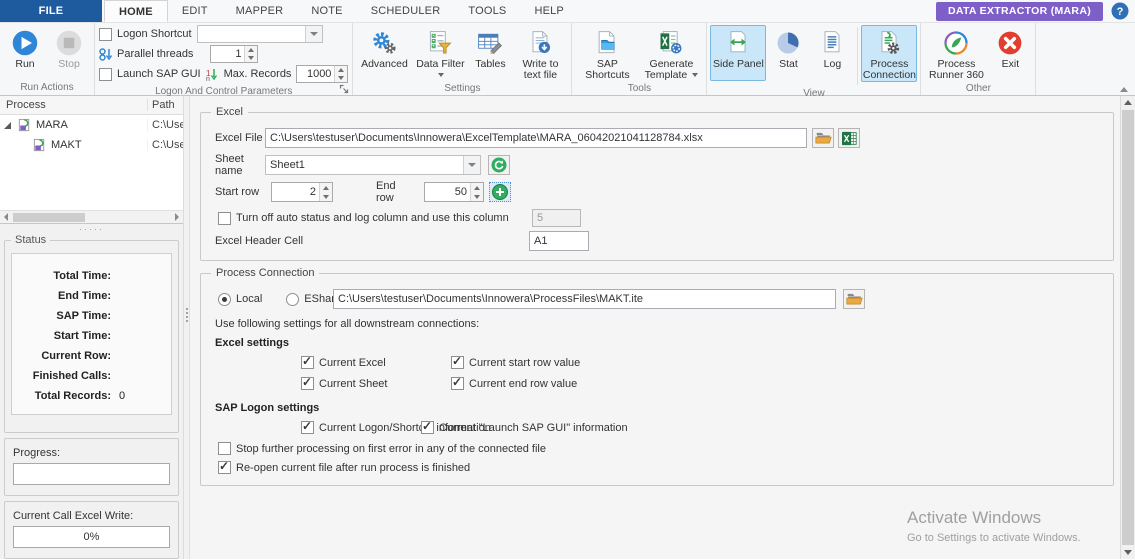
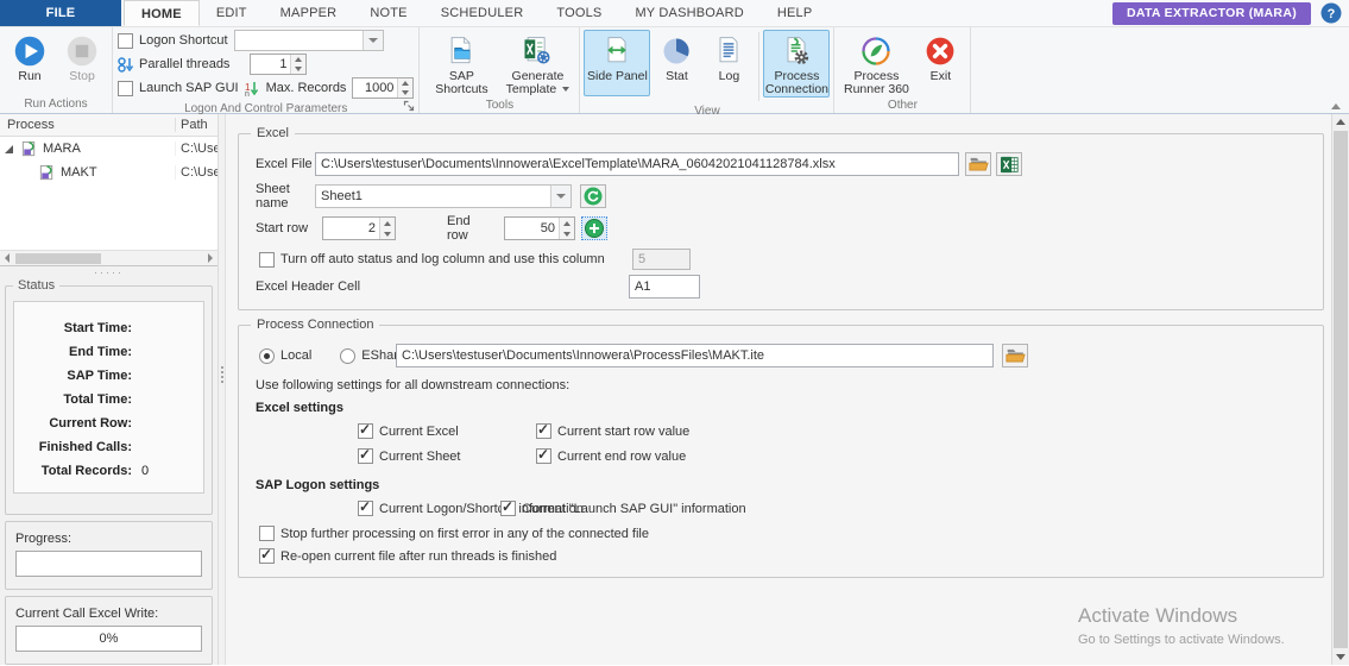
  FILE
  HOME
  EDIT
  MAPPER
  NOTE
  SCHEDULER
  TOOLS
+ MY DASHBOARD
  HELP
  DATA EXTRACTOR (MARA)
  ?
  Run
  Stop
  Run Actions
  Logon Shortcut
  Parallel threads
  1
  Launch SAP GUI
  1
  Max. Records
  1000
  Logon And Control Parameters
- Advanced
- Data Filter
- Tables
- Write to
- text file
- Settings
  SAP Shortcuts
  Generate
  Template
  Tools
  Side Panel
  Stat
  Log
  Process
  Connection
  View
  Process
  Runner 360
  Exit
  Other
  Process
  Path
  MARA
  C:\Use
  MAKT
  C:\Use
  ·····
  Status
- Total Time:
+ Start Time:
  End Time:
  SAP Time:
- Start Time:
+ Total Time:
  Current Row:
  Finished Calls:
  Total Records:
  0
  Progress:
  Current Call Excel Write:
  0%
  Excel
  Excel File
  C:\Users\testuser\Documents\Innowera\ExcelTemplate\MARA_06042021041128784.xlsx
  Sheet name
  Sheet1
  Start row
  2
  End row
  50
  Turn off auto status and log column and use this column
  5
  Excel Header Cell
  A1
  Process Connection
  Local
  C:\Users\testuser\Documents\Innowera\ProcessFiles\MAKT.ite
  Use following settings for all downstream connections:
  Excel settings
  Current Excel
  Current start row value
  Current Sheet
  Current end row value
  SAP Logon settings
  Current Logon/Short information
  Current "Launch SAP GUI" information
  Stop further processing on first error in any of the connected file
- Re-open current file after run process is finished
+ Re-open current file after run threads is finished
  Activate Windows
  Go to Settings to activate Windows.
